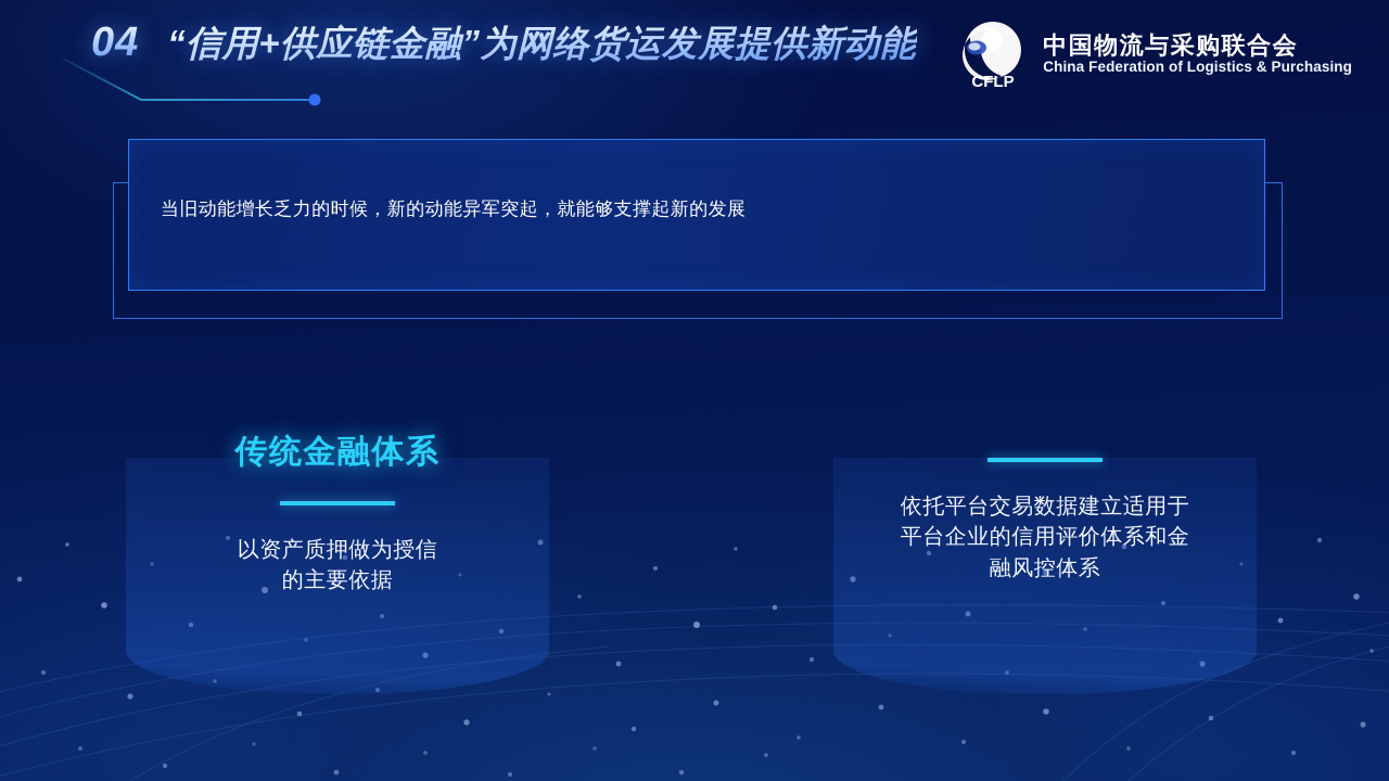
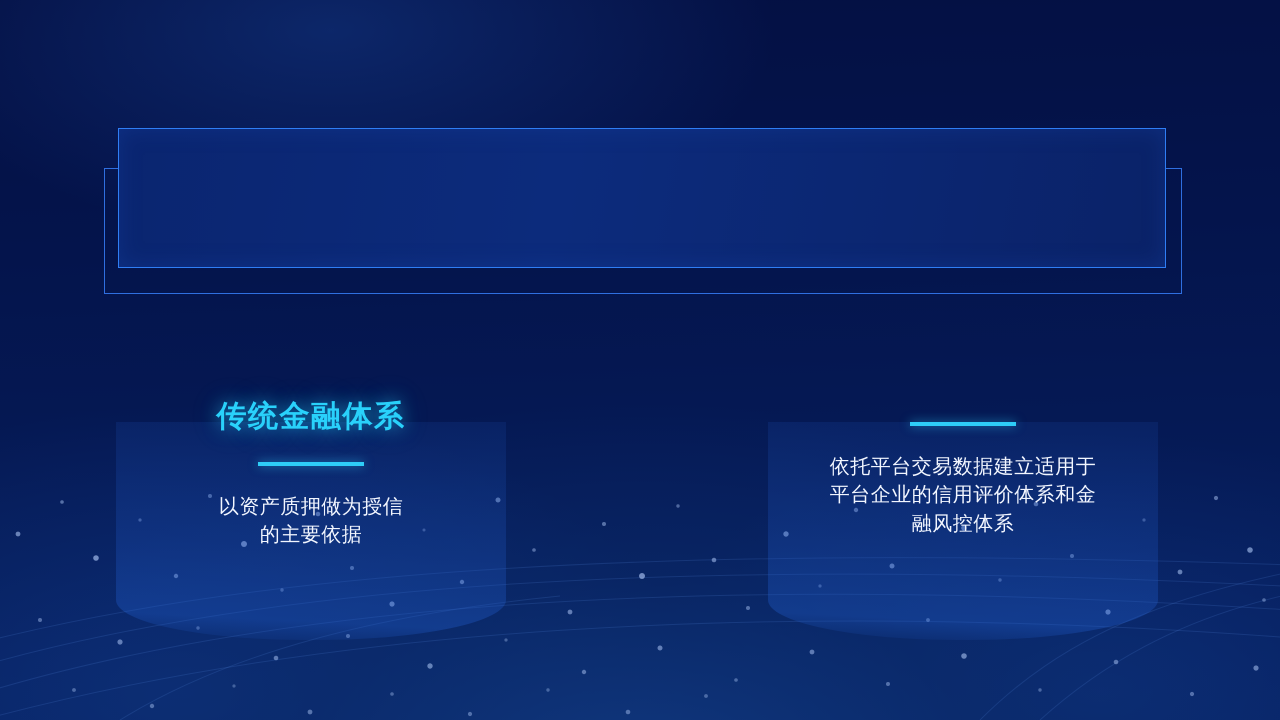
- 04
- “信用+供应链金融”为网络货运发展提供新动能
- CFLP
- 中国物流与采购联合会
- China Federation of Logistics & Purchasing
- 当旧动能增长乏力的时候，新的动能异军突起，就能够支撑起新的发展
  传统金融体系
  以资产质押做为授信
  的主要依据
  依托平台交易数据建立适用于
  平台企业的信用评价体系和金
  融风控体系
